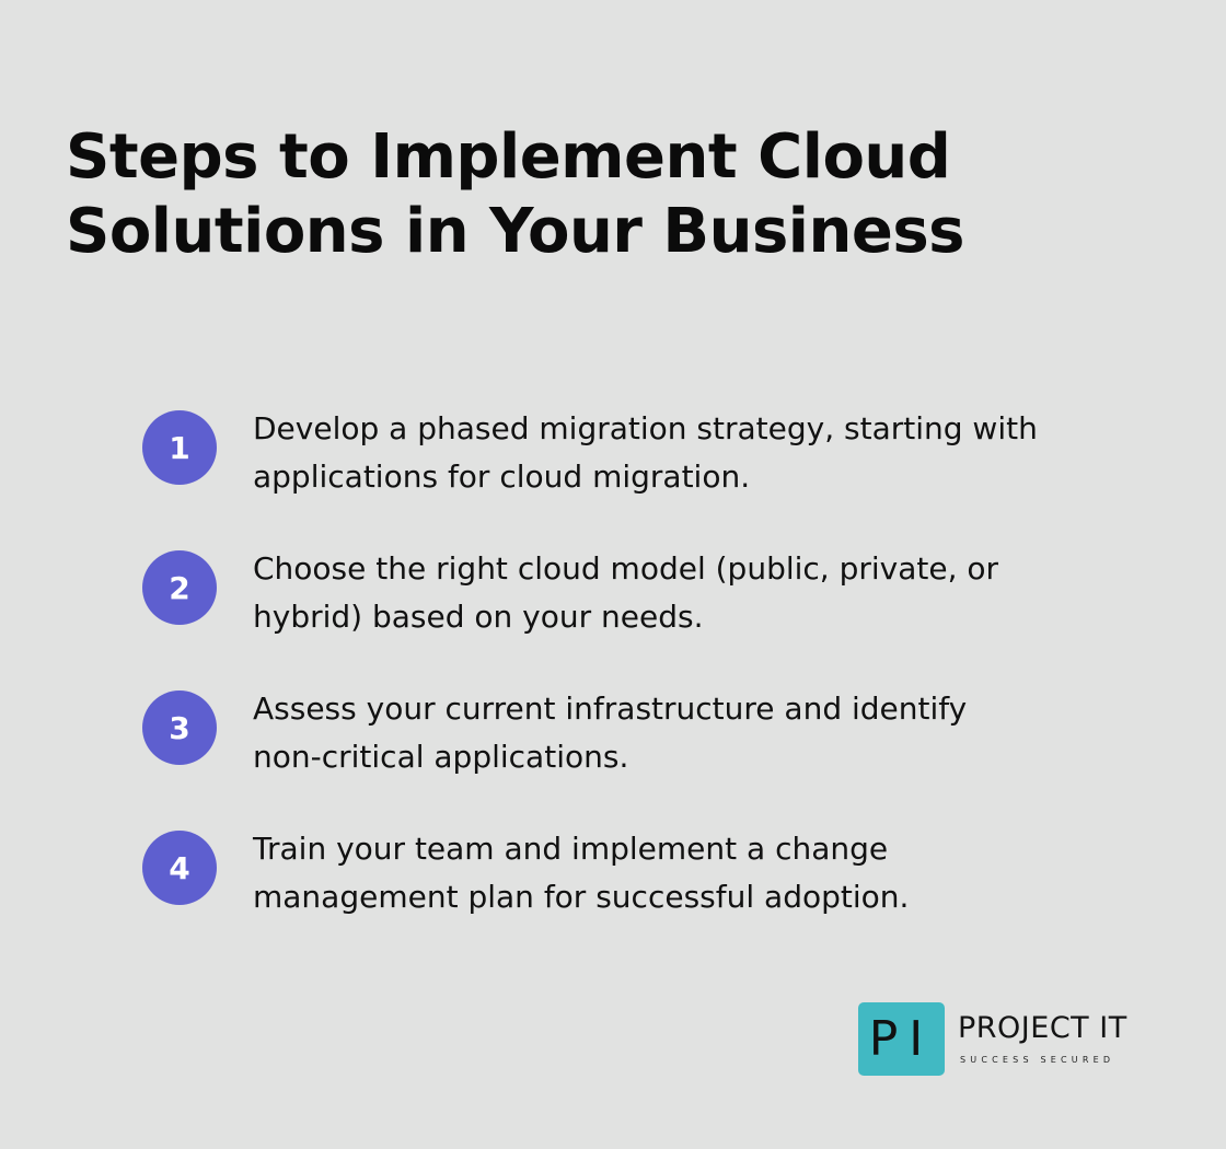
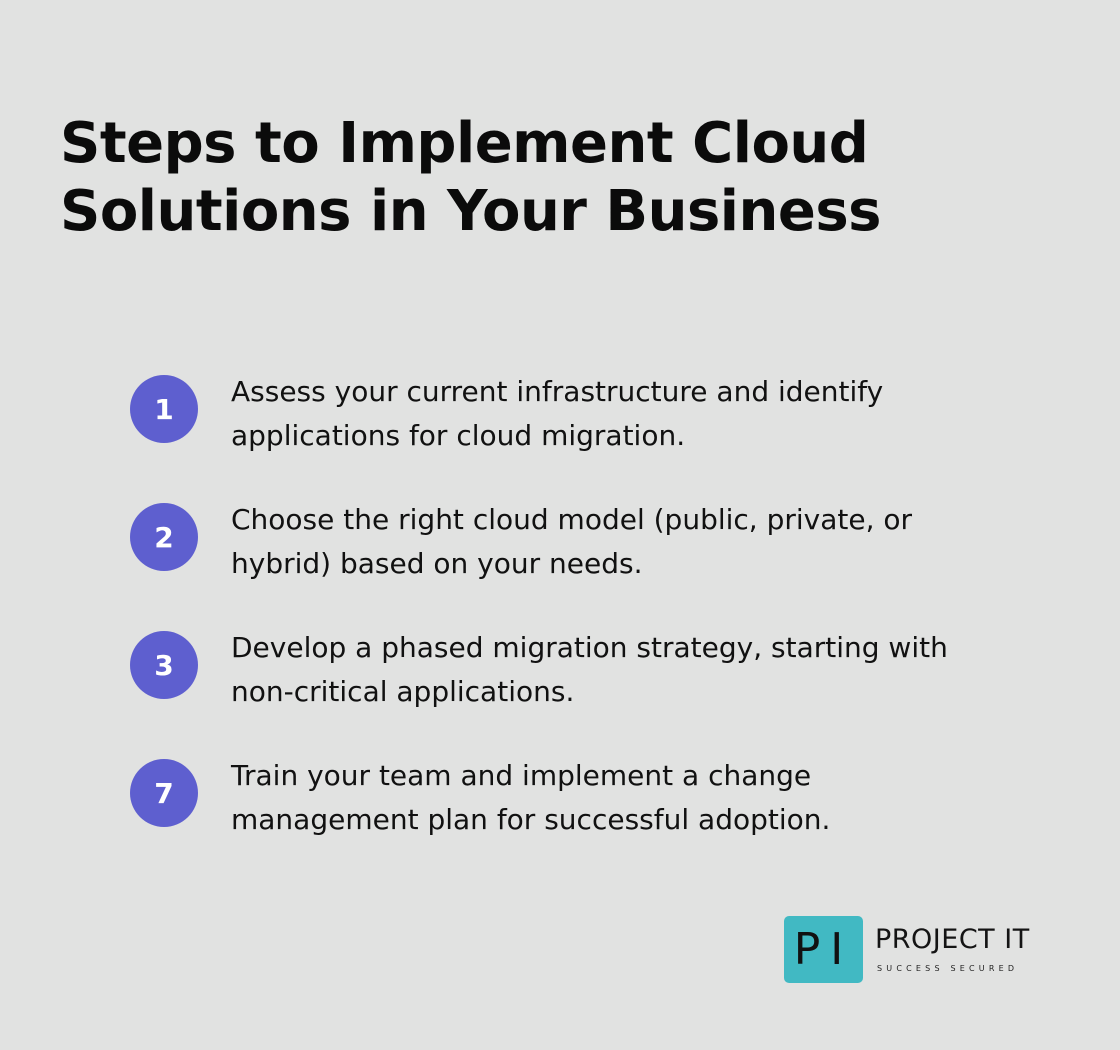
  Steps to Implement Cloud
  Solutions in Your Business
  1
- Develop a phased migration strategy, starting with
+ Assess your current infrastructure and identify
  applications for cloud migration.
  2
  Choose the right cloud model (public, private, or
  hybrid) based on your needs.
  3
- Assess your current infrastructure and identify
+ Develop a phased migration strategy, starting with
  non-critical applications.
- 4
+ 7
  Train your team and implement a change
  management plan for successful adoption.
  PI
  PROJECT IT
  SUCCESS SECURED
